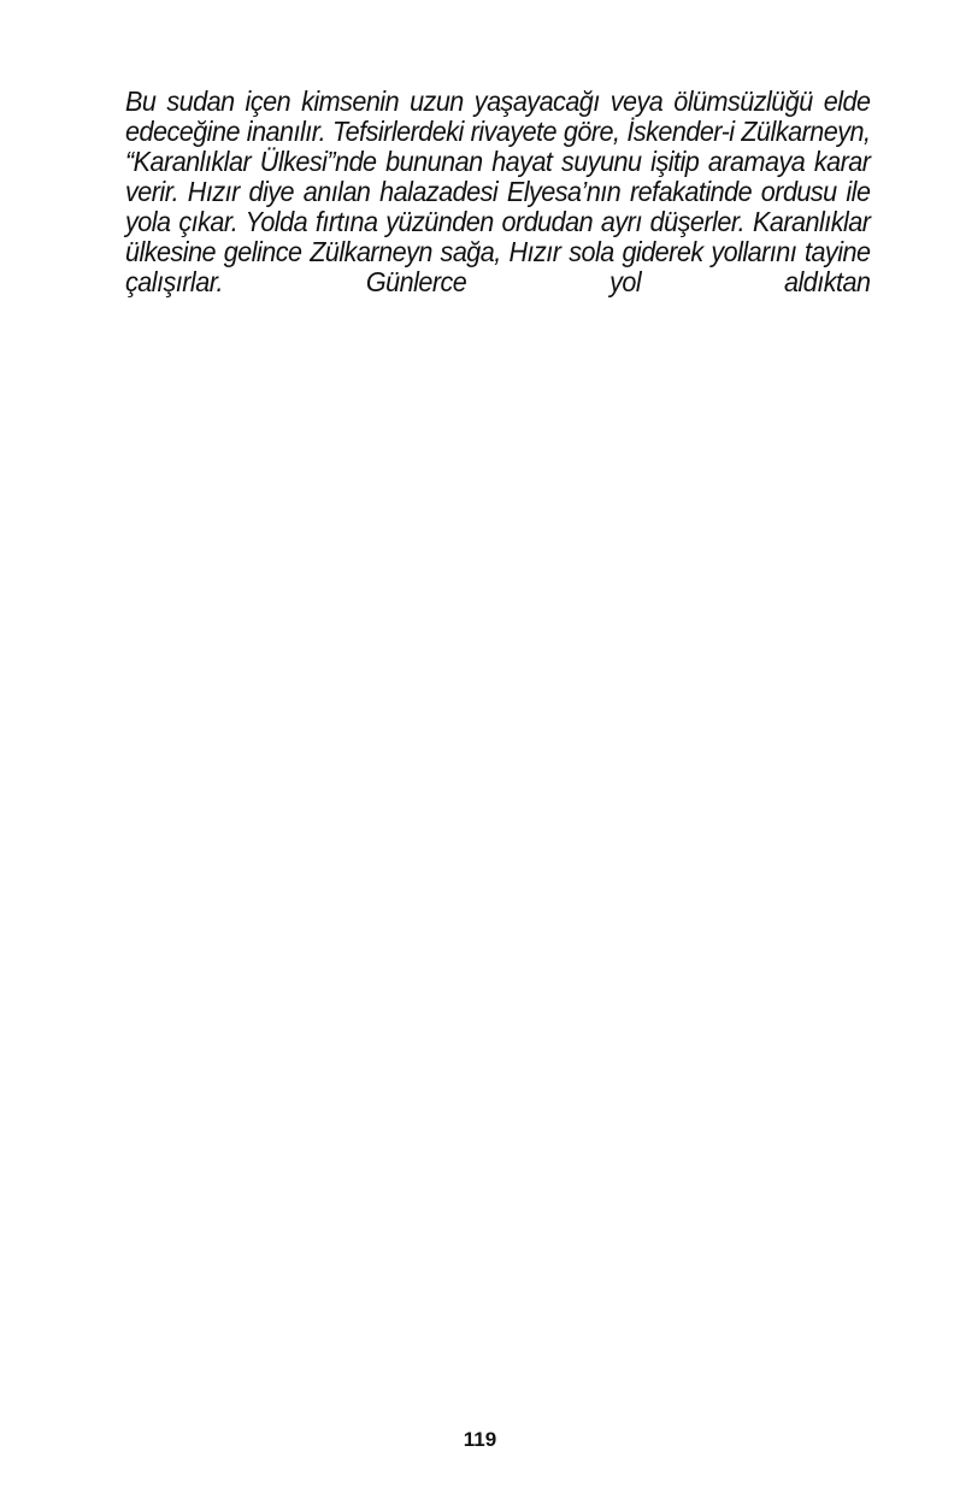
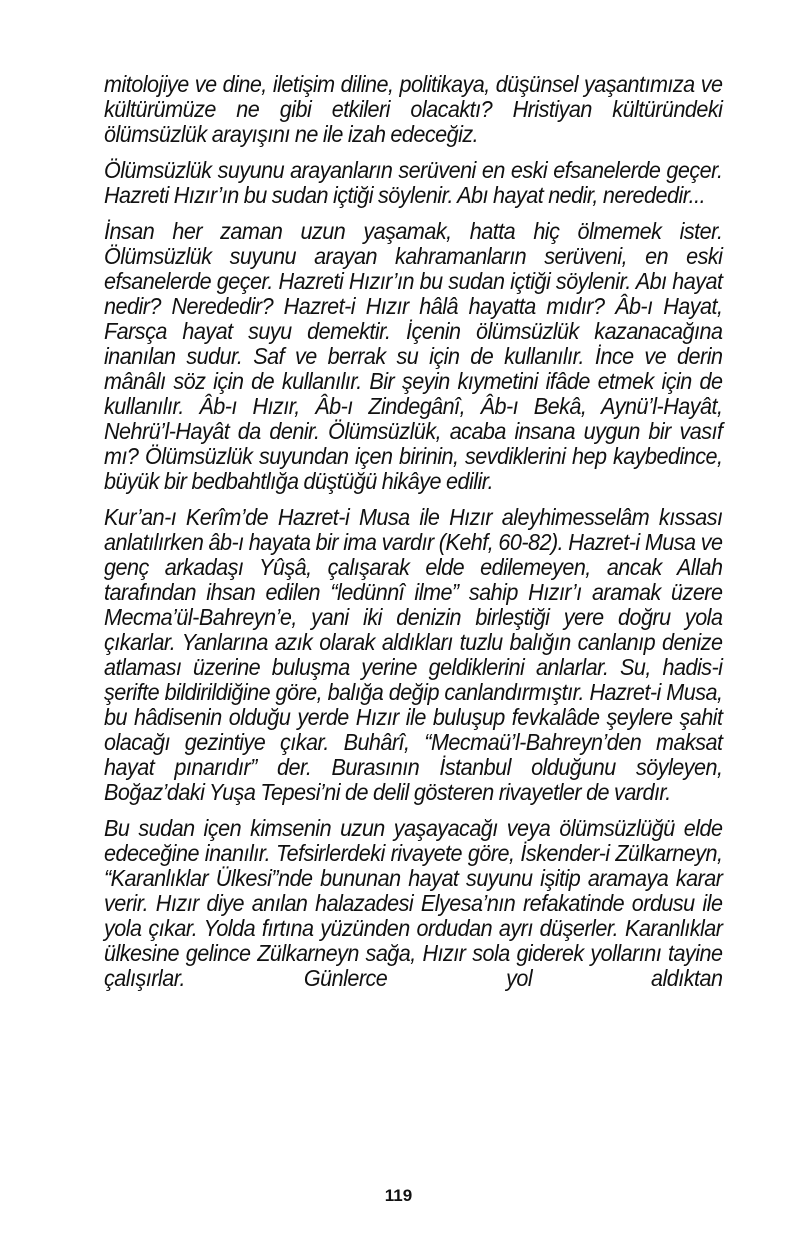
+ mitolojiye ve dine, iletişim diline, politikaya, düşünsel yaşantımıza ve kültürümüze ne gibi etkileri olacaktı? Hristiyan kültüründeki ölümsüzlük arayışını ne ile izah edeceğiz.
+ Ölümsüzlük suyunu arayanların serüveni en eski efsanelerde geçer. Hazreti Hızır’ın bu sudan içtiği söylenir. Abı hayat nedir, nerededir...
+ İnsan her zaman uzun yaşamak, hatta hiç ölmemek ister. Ölümsüzlük suyunu arayan kahramanların serüveni, en eski efsanelerde geçer. Hazreti Hızır’ın bu sudan içtiği söylenir. Abı hayat nedir? Nerededir? Hazret-i Hızır hâlâ hayatta mıdır? Âb-ı Hayat, Farsça hayat suyu demektir. İçenin ölümsüzlük kazanacağına inanılan sudur. Saf ve berrak su için de kullanılır. İnce ve derin mânâlı söz için de kullanılır. Bir şeyin kıymetini ifâde etmek için de kullanılır. Âb-ı Hızır, Âb-ı Zindegânî, Âb-ı Bekâ, Aynü’l-Hayât, Nehrü’l-Hayât da denir. Ölümsüzlük, acaba insana uygun bir vasıf mı? Ölümsüzlük suyundan içen birinin, sevdiklerini hep kaybedince, büyük bir bedbahtlığa düştüğü hikâye edilir.
+ Kur’an-ı Kerîm’de Hazret-i Musa ile Hızır aleyhimesselâm kıssası anlatılırken âb-ı hayata bir ima vardır (Kehf, 60-82). Hazret-i Musa ve genç arkadaşı Yûşâ, çalışarak elde edilemeyen, ancak Allah tarafından ihsan edilen “ledünnî ilme” sahip Hızır’ı aramak üzere Mecma’ül-Bahreyn’e, yani iki denizin birleştiği yere doğru yola çıkarlar. Yanlarına azık olarak aldıkları tuzlu balığın canlanıp denize atlaması üzerine buluşma yerine geldiklerini anlarlar. Su, hadis-i şerifte bildirildiğine göre, balığa değip canlandırmıştır. Hazret-i Musa, bu hâdisenin olduğu yerde Hızır ile buluşup fevkalâde şeylere şahit olacağı gezintiye çıkar. Buhârî, “Mecmaü’l-Bahreyn’den maksat hayat pınarıdır” der. Burasının İstanbul olduğunu söyleyen, Boğaz’daki Yuşa Tepesi’ni de delil gösteren rivayetler de vardır.
  Bu sudan içen kimsenin uzun yaşayacağı veya ölümsüzlüğü elde edeceğine inanılır. Tefsirlerdeki rivayete göre, İskender-i Zülkarneyn, “Karanlıklar Ülkesi”nde bununan hayat suyunu işitip aramaya karar verir. Hızır diye anılan halazadesi Elyesa’nın refakatinde ordusu ile yola çıkar. Yolda fırtına yüzünden ordudan ayrı düşerler. Karanlıklar ülkesine gelince Zülkarneyn sağa, Hızır sola giderek yollarını tayine çalışırlar. Günlerce yol aldıktan
  119
